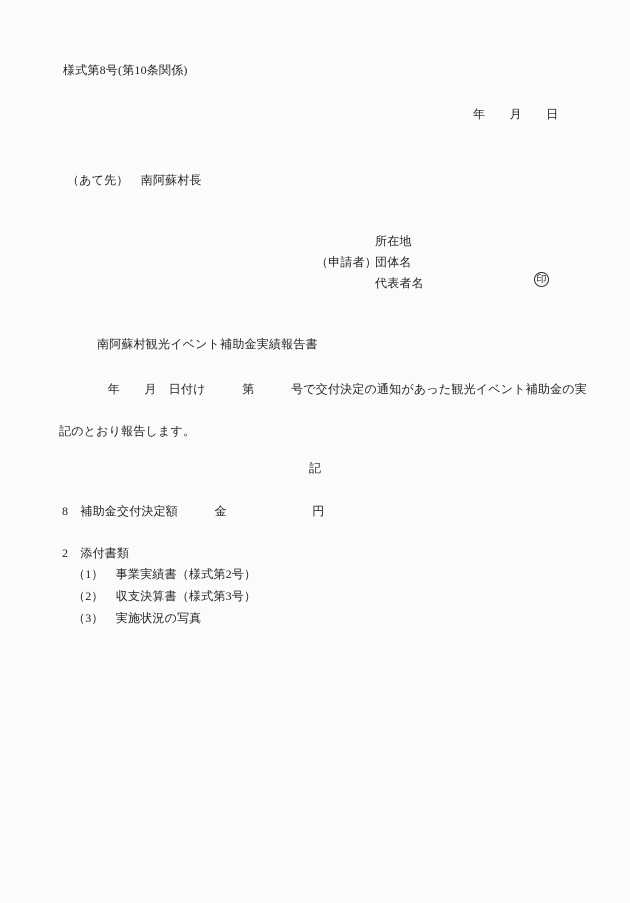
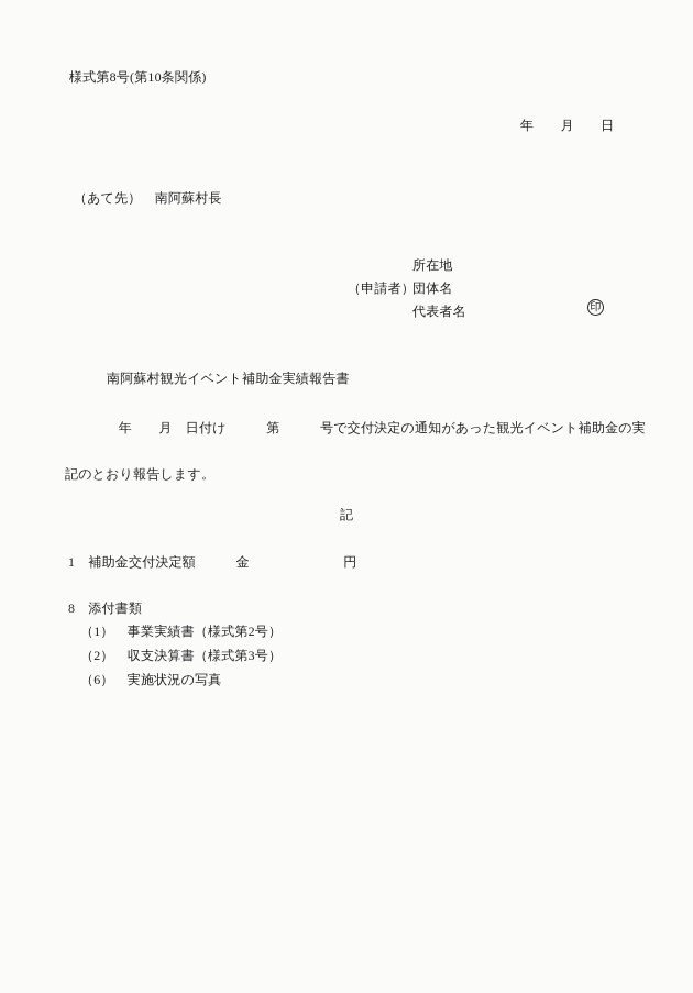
  様式第8号(第10条関係)
  年 月 日
  （あて先） 南阿蘇村長
  所在地
  （申請者）
  団体名
  代表者名
  印
  南阿蘇村観光イベント補助金実績報告書
  年 月 日付け 第 号で交付決定の通知があった観光イベント補助金の実
  記のとおり報告します。
  記
- 8 補助金交付決定額 金 円
+ 1 補助金交付決定額 金 円
- 2 添付書類
+ 8 添付書類
  （1） 事業実績書（様式第2号）
  （2） 収支決算書（様式第3号）
- （3） 実施状況の写真
+ （6） 実施状況の写真
